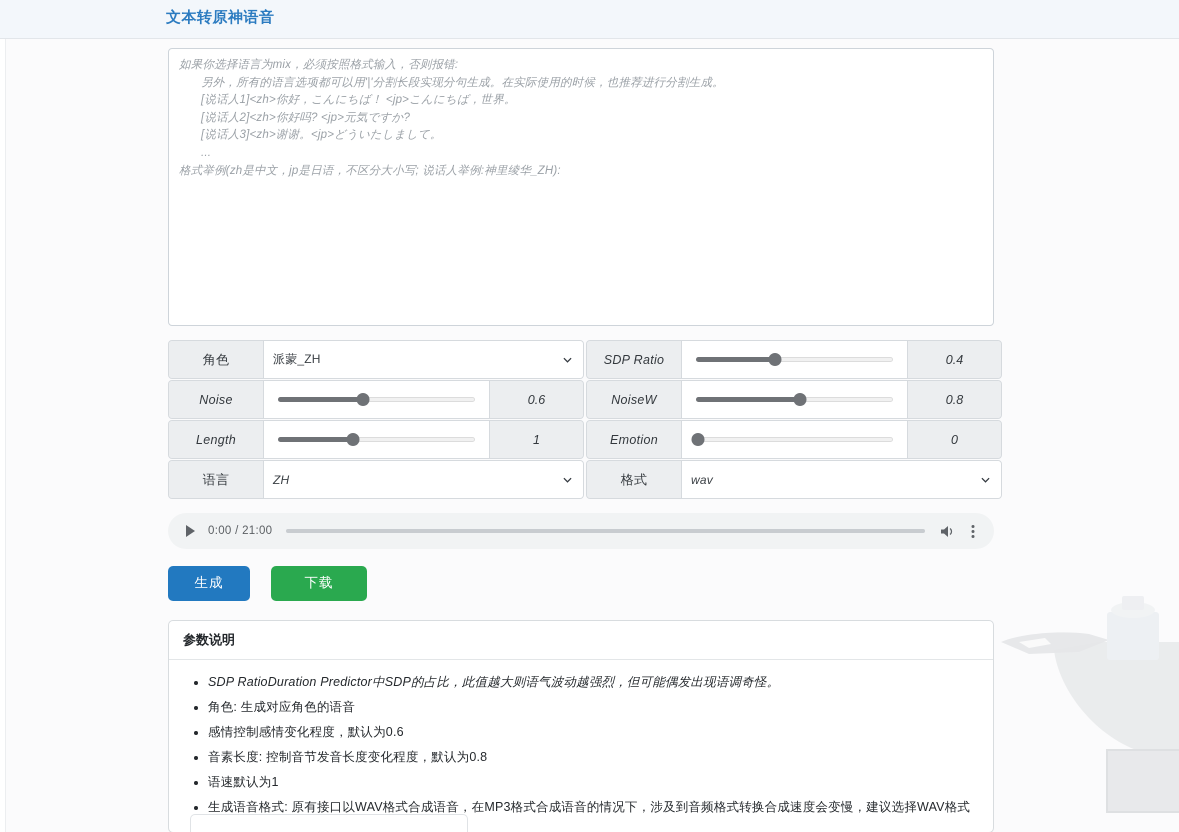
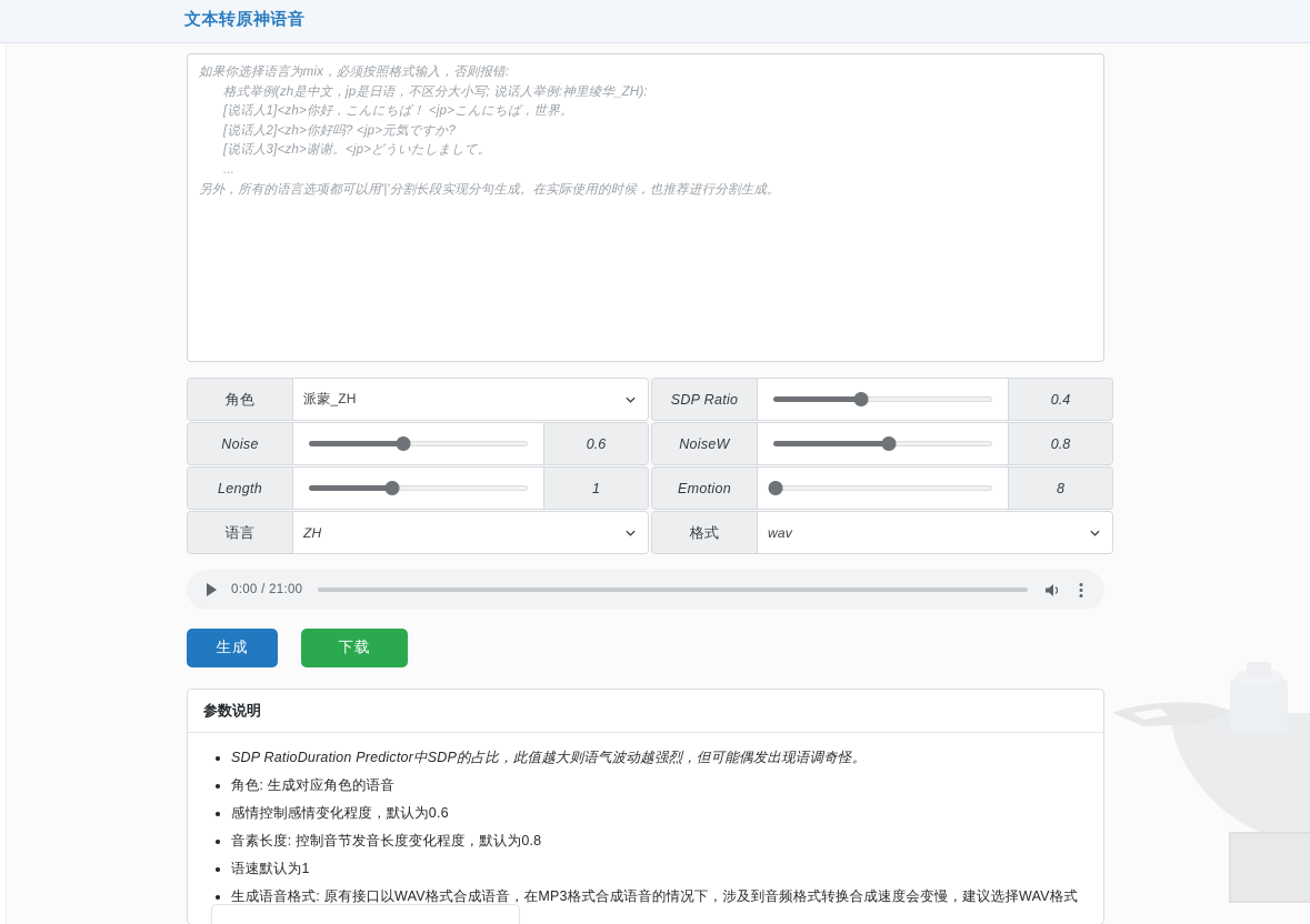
  文本转原神语音
  如果你选择语言为mix，必须按照格式输入，否则报错:
- 另外，所有的语言选项都可以用'|'分割长段实现分句生成。在实际使用的时候，也推荐进行分割生成。
+ 格式举例(zh是中文，jp是日语，不区分大小写; 说话人举例:神里绫华_ZH):
  [说话人1]<zh>你好，こんにちば！ <jp>こんにちば，世界。
  [说话人2]<zh>你好吗? <jp>元気ですか?
  [说话人3]<zh>谢谢。<jp>どういたしまして。
  ...
- 格式举例(zh是中文，jp是日语，不区分大小写; 说话人举例:神里绫华_ZH):
+ 另外，所有的语言选项都可以用'|'分割长段实现分句生成。在实际使用的时候，也推荐进行分割生成。
  角色
  派蒙_ZH
  SDP Ratio
  0.4
  Noise
  0.6
  NoiseW
  0.8
  Length
  1
  Emotion
- 0
+ 8
  语言
  ZH
  格式
  wav
  0:00 / 21:00
  生成
  下载
  参数说明
  SDP RatioDuration Predictor中SDP的占比，此值越大则语气波动越强烈，但可能偶发出现语调奇怪。
  角色: 生成对应角色的语音
  感情控制感情变化程度，默认为0.6
  音素长度: 控制音节发音长度变化程度，默认为0.8
  语速默认为1
  生成语音格式: 原有接口以WAV格式合成语音，在MP3格式合成语音的情况下，涉及到音频格式转换合成速度会变慢，建议选择WAV格式
